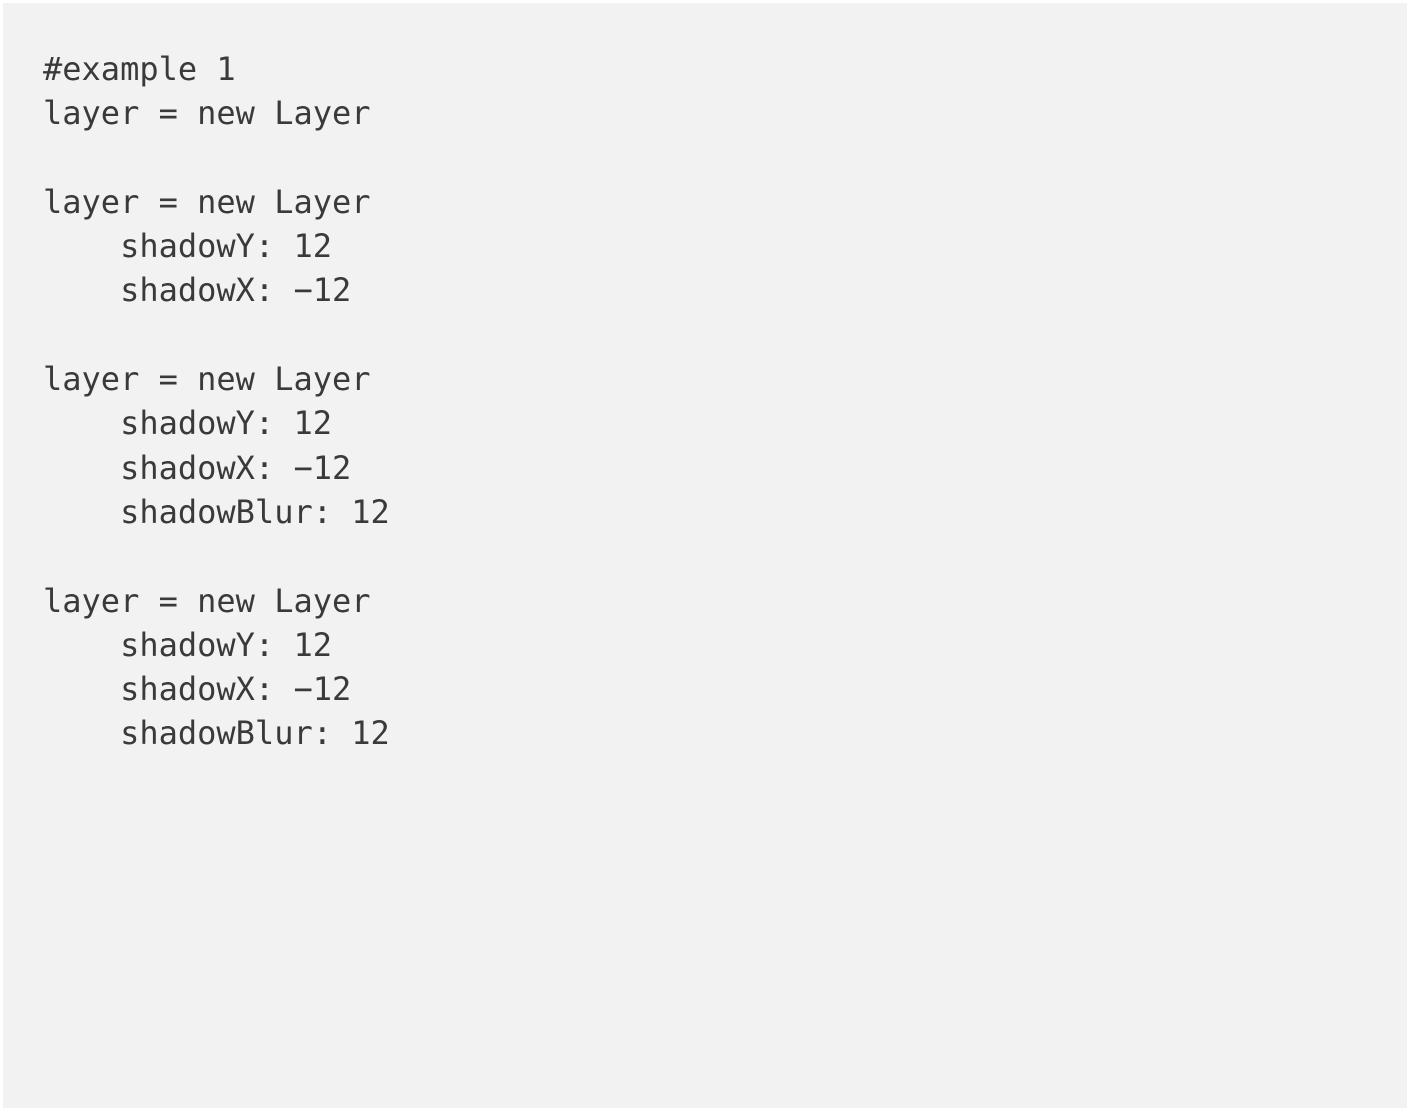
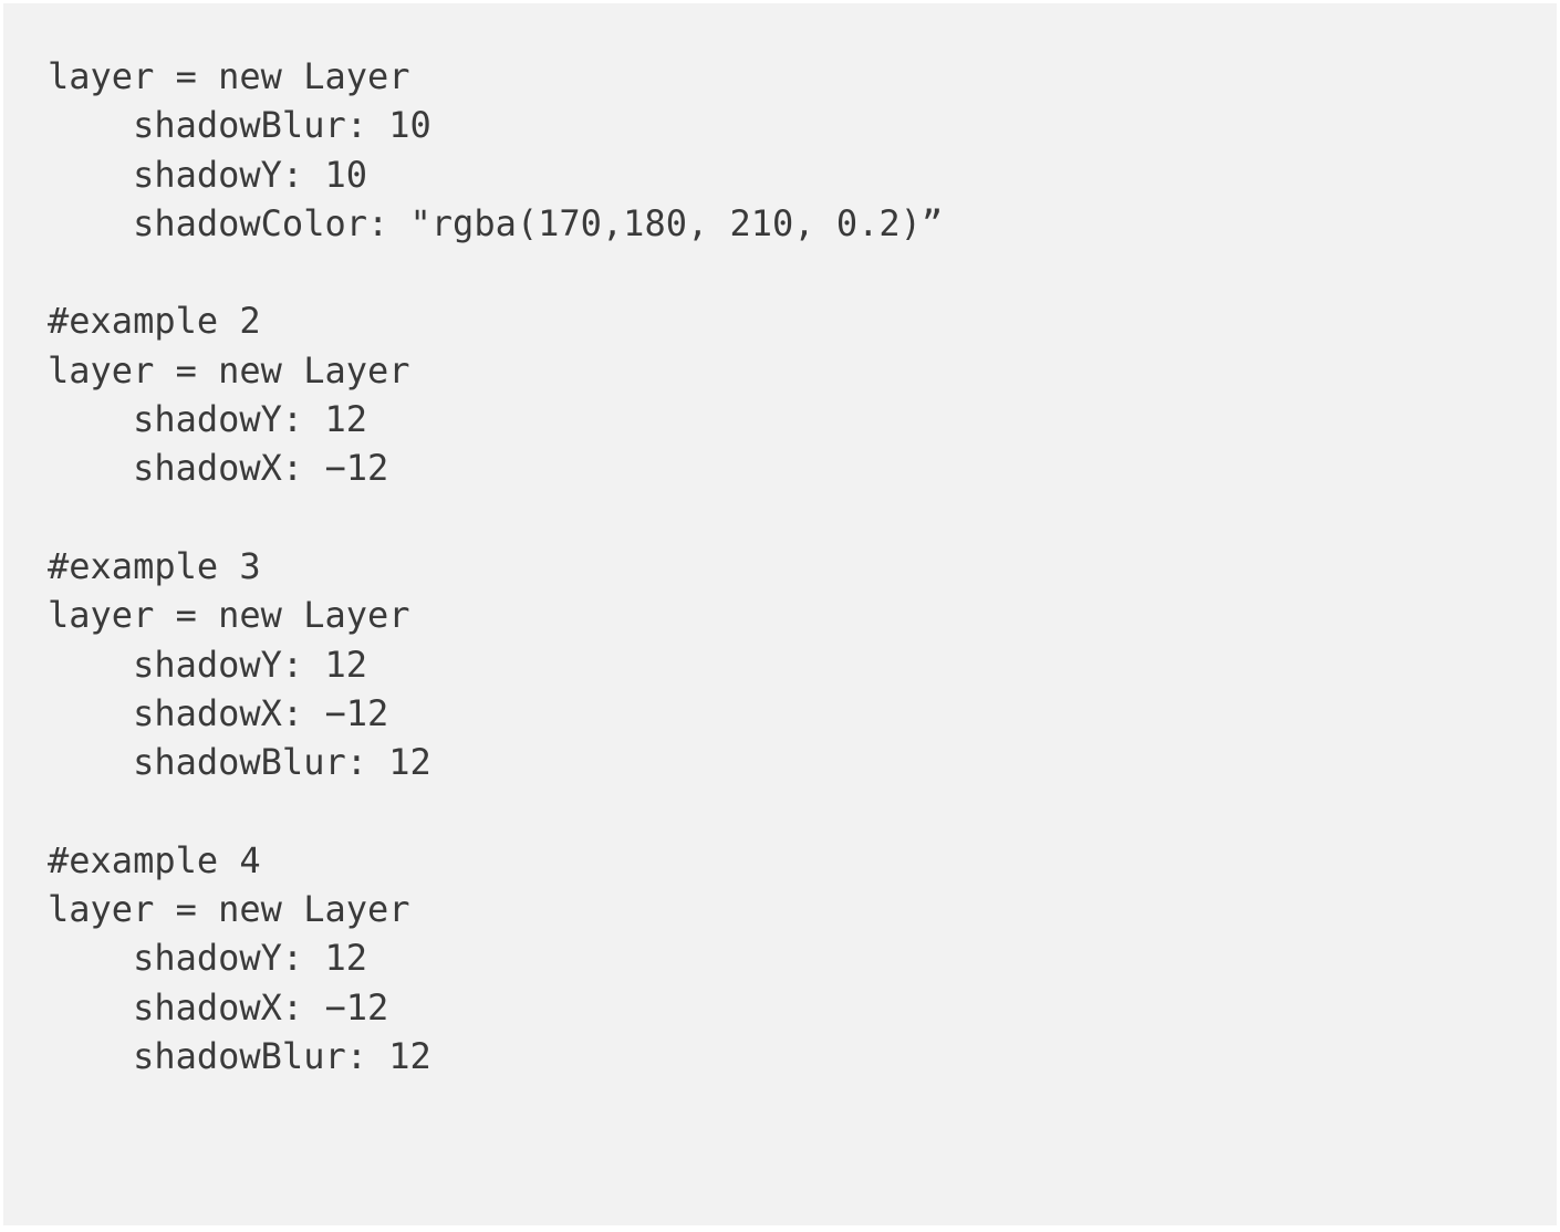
- #example 1
  layer = new Layer
+ shadowBlur: 10
+ shadowY: 10
+ shadowColor: "rgba(170,180, 210, 0.2)”
+ #example 2
  layer = new Layer
  shadowY: 12
  shadowX: −12
+ #example 3
  layer = new Layer
  shadowY: 12
  shadowX: −12
  shadowBlur: 12
+ #example 4
  layer = new Layer
  shadowY: 12
  shadowX: −12
  shadowBlur: 12
